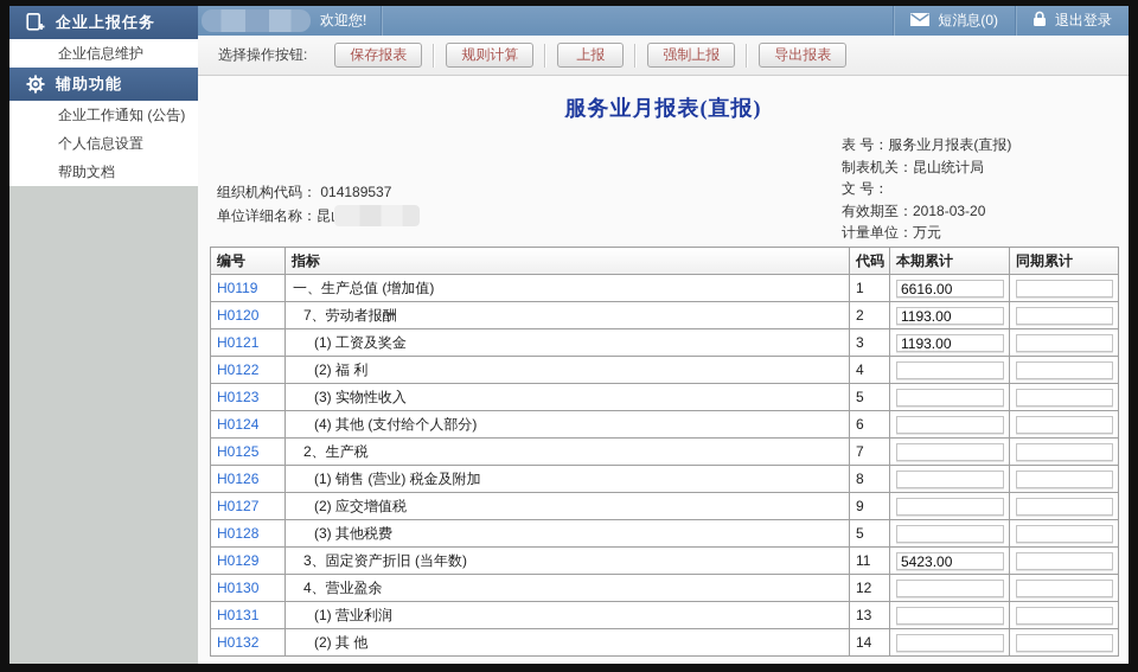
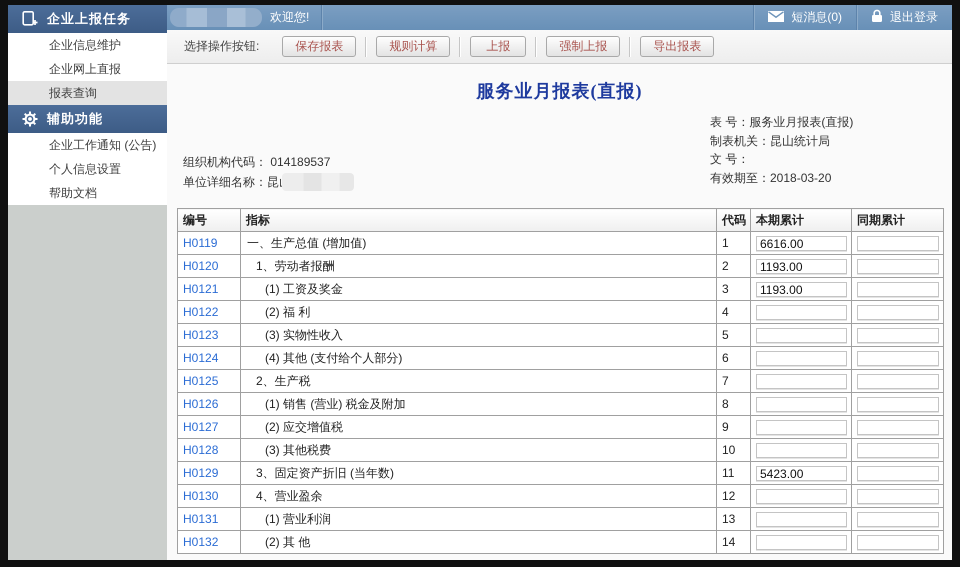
  企业上报任务
  企业信息维护
+ 企业网上直报
+ 报表查询
  辅助功能
  企业工作通知 (公告)
  个人信息设置
  帮助文档
  欢迎您!
  短消息(0)
  退出登录
  选择操作按钮:
  保存报表
  规则计算
  上报
  强制上报
  导出报表
  服务业月报表(直报)
  表 号：服务业月报表(直报)
  制表机关：昆山统计局
  文 号：
  有效期至：2018-03-20
- 计量单位：万元
  组织机构代码： 014189537
  单位详细名称：
  编号	指标	代码	本期累计	同期累计
  H0119	一、生产总值 (增加值)	1	6616.00
- H0120	7、劳动者报酬	2	1193.00
+ H0120	1、劳动者报酬	2	1193.00
  H0121	(1) 工资及奖金	3	1193.00
  H0122	(2) 福 利	4
  H0123	(3) 实物性收入	5
  H0124	(4) 其他 (支付给个人部分)	6
  H0125	2、生产税	7
  H0126	(1) 销售 (营业) 税金及附加	8
  H0127	(2) 应交增值税	9
- H0128	(3) 其他税费	5
+ H0128	(3) 其他税费	10
  H0129	3、固定资产折旧 (当年数)	11	5423.00
  H0130	4、营业盈余	12
  H0131	(1) 营业利润	13
  H0132	(2) 其 他	14
